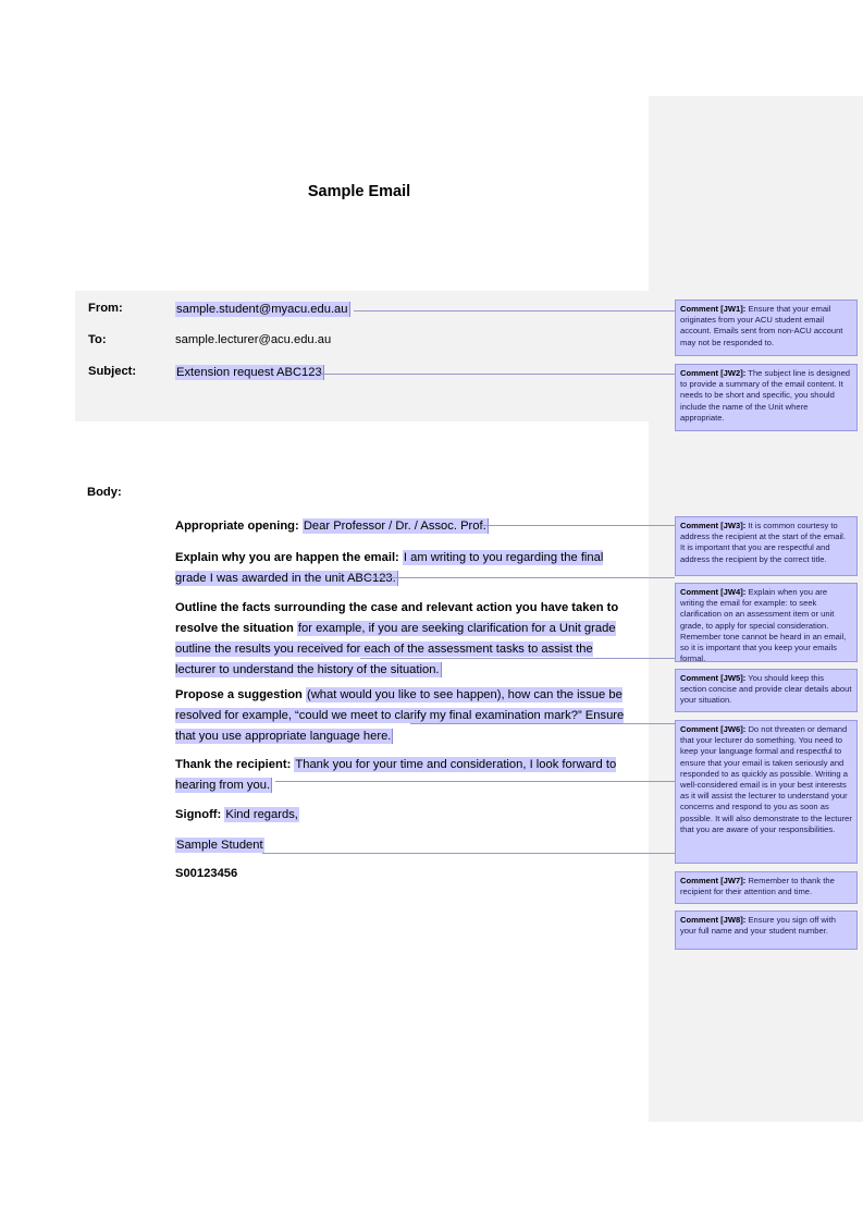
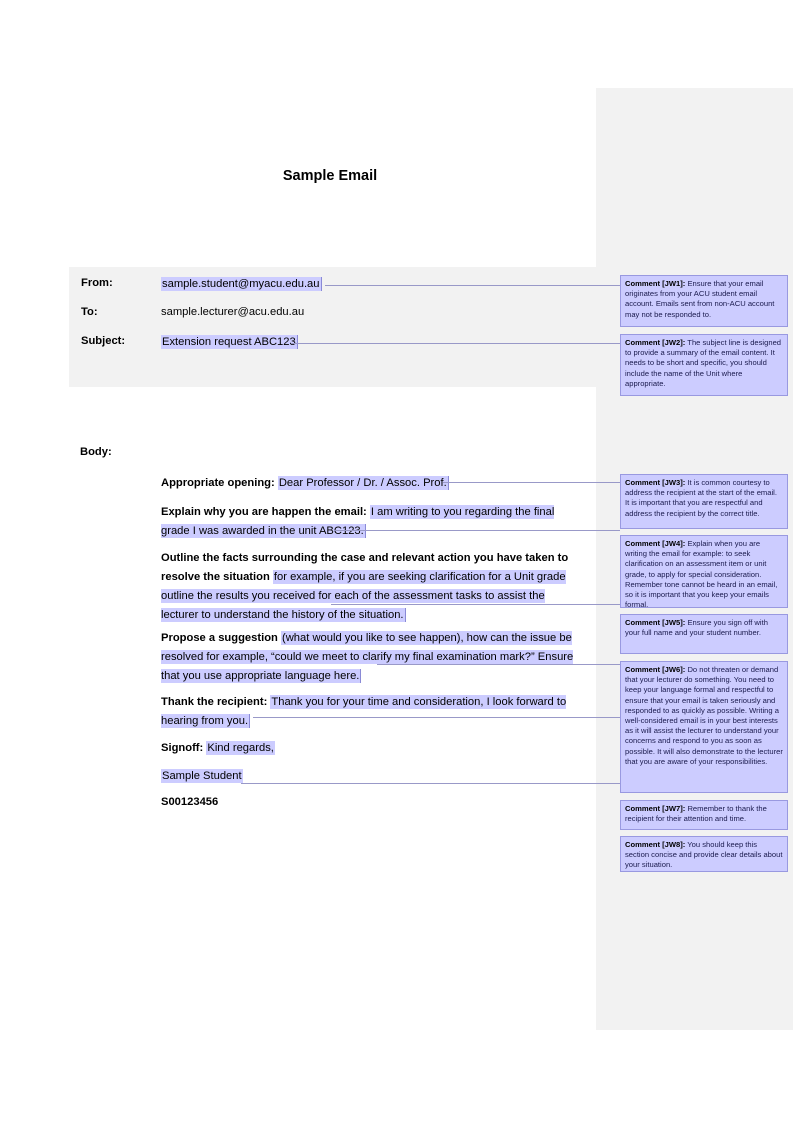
  Sample Email
  From:
  sample.student@myacu.edu.au
  To:
  sample.lecturer@acu.edu.au
  Subject:
  Extension request ABC123
  Body:
  Appropriate opening: Dear Professor / Dr. / Assoc. Prof.
  Explain why you are happen the email: I am writing to you regarding the final grade I was awarded in the unit ABC123.
  Outline the facts surrounding the case and relevant action you have taken to resolve the situation for example, if you are seeking clarification for a Unit grade outline the results you received for each of the assessment tasks to assist the lecturer to understand the history of the situation.
  Propose a suggestion (what would you like to see happen), how can the issue be resolved for example, “could we meet to clarify my final examination mark?” Ensure that you use appropriate language here.
  Thank the recipient: Thank you for your time and consideration, I look forward to hearing from you.
  Signoff: Kind regards,
  Sample Student
  S00123456
  Comment [JW1]: Ensure that your email originates from your ACU student email account. Emails sent from non-ACU account may not be responded to.
  Comment [JW2]: The subject line is designed to provide a summary of the email content. It needs to be short and specific, you should include the name of the Unit where appropriate.
  Comment [JW3]: It is common courtesy to address the recipient at the start of the email. It is important that you are respectful and address the recipient by the correct title.
  Comment [JW4]: Explain when you are writing the email for example: to seek clarification on an assessment item or unit grade, to apply for special consideration. Remember tone cannot be heard in an email, so it is important that you keep your emails formal.
- Comment [JW5]: You should keep this section concise and provide clear details about your situation.
+ Comment [JW5]: Ensure you sign off with your full name and your student number.
  Comment [JW6]: Do not threaten or demand that your lecturer do something. You need to keep your language formal and respectful to ensure that your email is taken seriously and responded to as quickly as possible. Writing a well-considered email is in your best interests as it will assist the lecturer to understand your concerns and respond to you as soon as possible. It will also demonstrate to the lecturer that you are aware of your responsibilities.
  Comment [JW7]: Remember to thank the recipient for their attention and time.
- Comment [JW8]: Ensure you sign off with your full name and your student number.
+ Comment [JW8]: You should keep this section concise and provide clear details about your situation.
